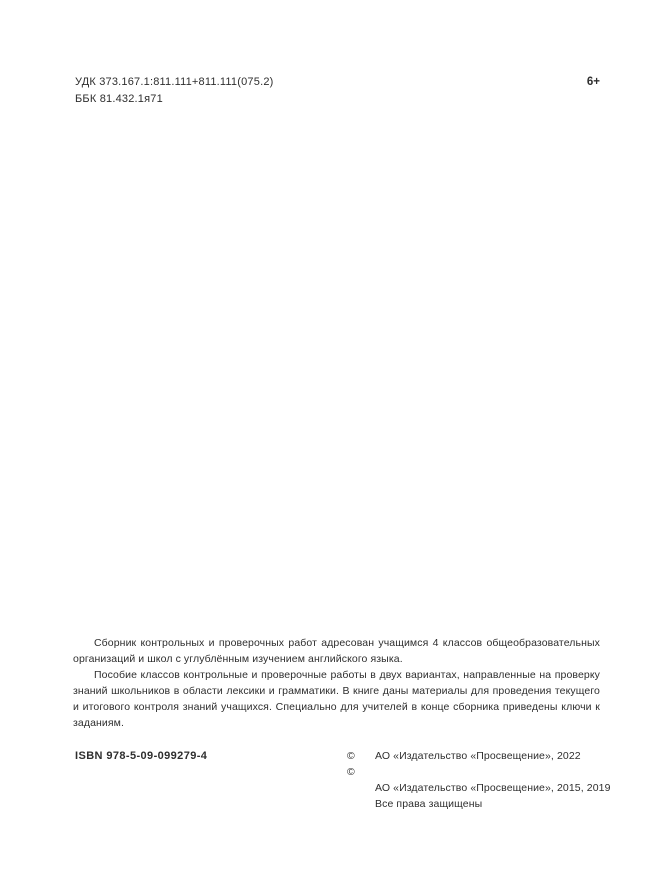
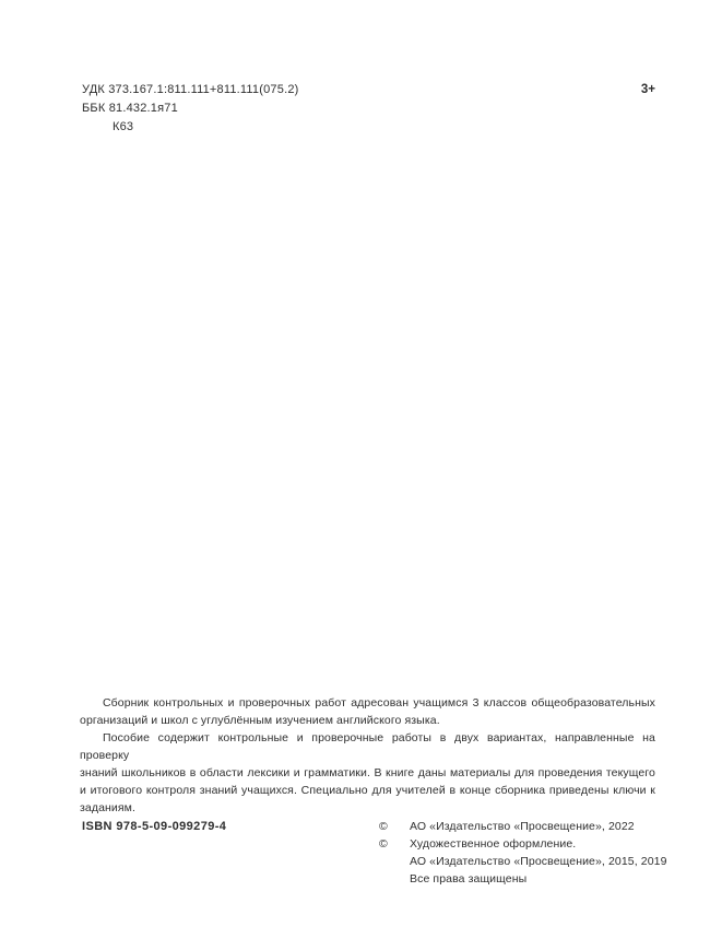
  УДК 373.167.1:811.111+811.111(075.2)
  ББК 81.432.1я71
+ К63
- 6+
+ 3+
- Сборник контрольных и проверочных работ адресован учащимся 4 классов общеобразовательных
+ Сборник контрольных и проверочных работ адресован учащимся 3 классов общеобразовательных
  организаций и школ с углублённым изучением английского языка.
- Пособие классов контрольные и проверочные работы в двух вариантах, направленные на проверку
+ Пособие содержит контрольные и проверочные работы в двух вариантах, направленные на проверку
  знаний школьников в области лексики и грамматики. В книге даны материалы для проведения текущего
  и итогового контроля знаний учащихся. Специально для учителей в конце сборника приведены ключи к
  заданиям.
  ISBN 978-5-09-099279-4
  ©
  АО «Издательство «Просвещение», 2022
  ©
+ Художественное оформление.
  АО «Издательство «Просвещение», 2015, 2019
  Все права защищены
